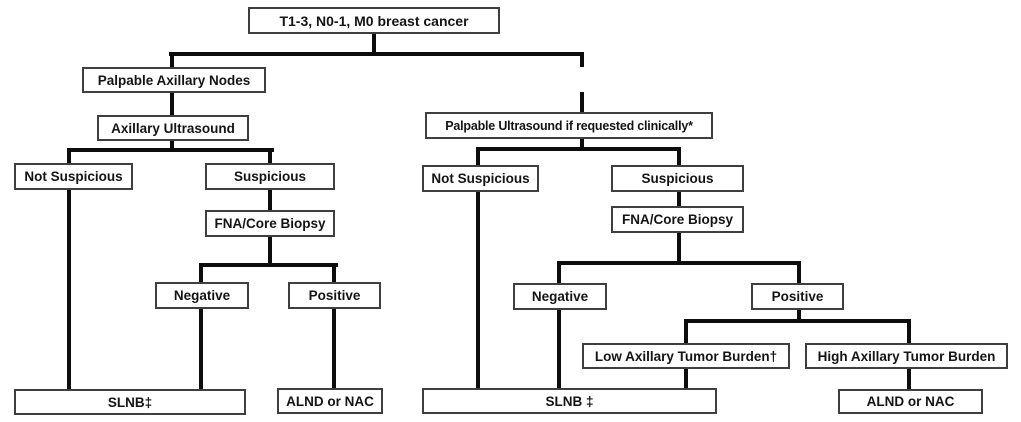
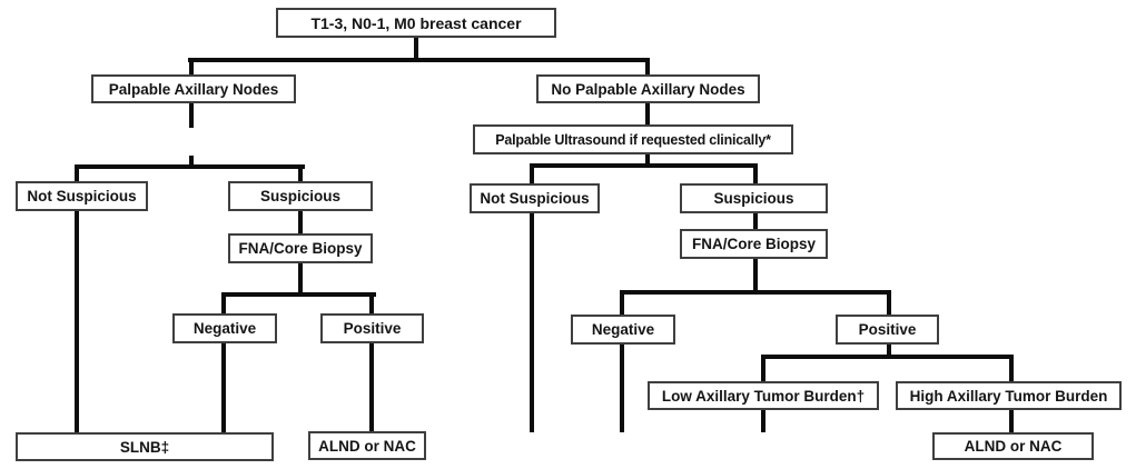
  T1-3, N0-1, M0 breast cancer
  Palpable Axillary Nodes
- Axillary Ultrasound
  Not Suspicious
  Suspicious
  FNA/Core Biopsy
  Negative
  Positive
  SLNB‡
  ALND or NAC
+ No Palpable Axillary Nodes
  Palpable Ultrasound if requested clinically*
  Not Suspicious
  Suspicious
  FNA/Core Biopsy
  Negative
  Positive
  Low Axillary Tumor Burden†
  High Axillary Tumor Burden
- SLNB ‡
  ALND or NAC
